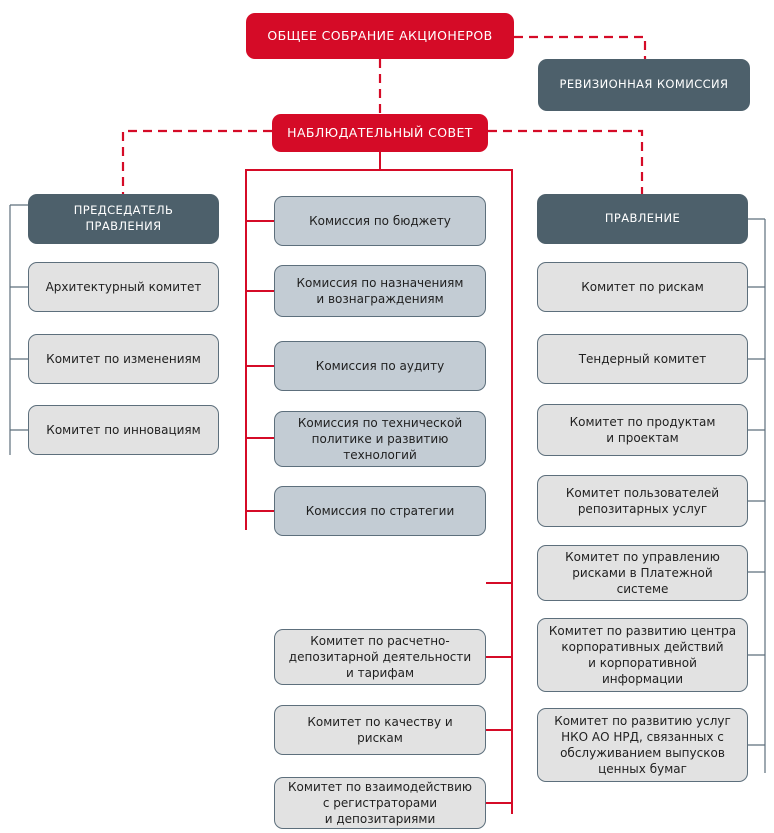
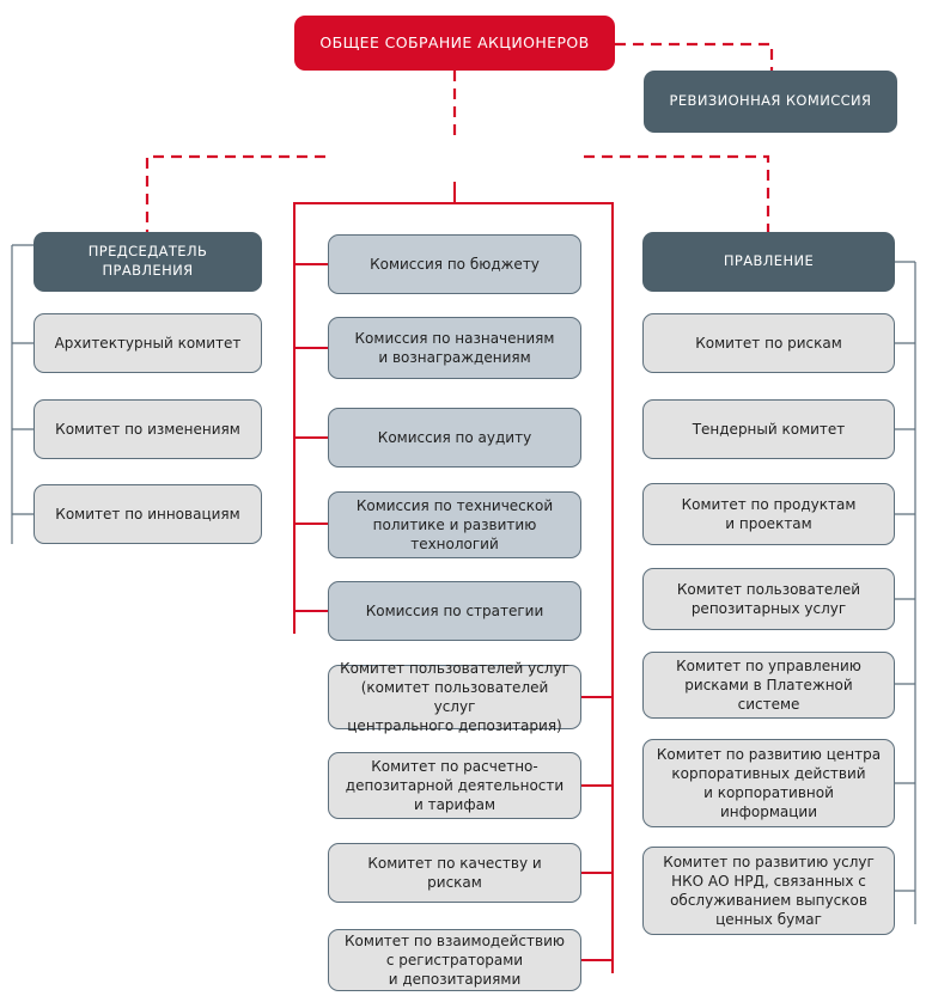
  ОБЩЕЕ СОБРАНИЕ АКЦИОНЕРОВ
  РЕВИЗИОННАЯ КОМИССИЯ
- НАБЛЮДАТЕЛЬНЫЙ СОВЕТ
  ПРЕДСЕДАТЕЛЬ
  ПРАВЛЕНИЯ
  Архитектурный комитет
  Комитет по изменениям
  Комитет по инновациям
  Комиссия по бюджету
  Комиссия по назначениям
  и вознаграждениям
  Комиссия по аудиту
  Комиссия по технической
  политике и развитию
  технологий
  Комиссия по стратегии
+ Комитет пользователей услуг
+ (комитет пользователей услуг
+ центрального депозитария)
  Комитет по расчетно-
  депозитарной деятельности
  и тарифам
  Комитет по качеству и рискам
  Комитет по взаимодействию
  с регистраторами
  и депозитариями
  ПРАВЛЕНИЕ
  Комитет по рискам
  Тендерный комитет
  Комитет по продуктам
  и проектам
  Комитет пользователей
  репозитарных услуг
  Комитет по управлению
  рисками в Платежной
  системе
  Комитет по развитию центра
  корпоративных действий
  и корпоративной
  информации
  Комитет по развитию услуг
  НКО АО НРД, связанных с
  обслуживанием выпусков
  ценных бумаг
